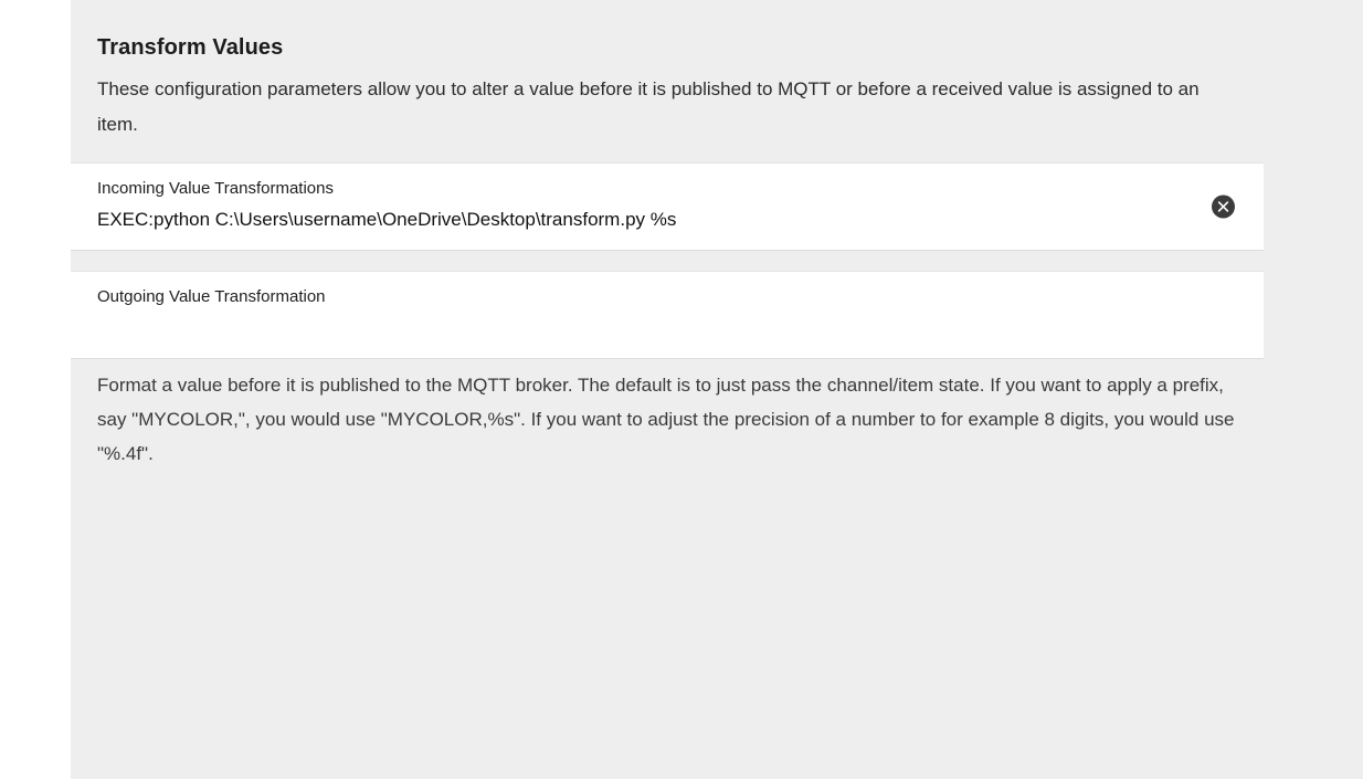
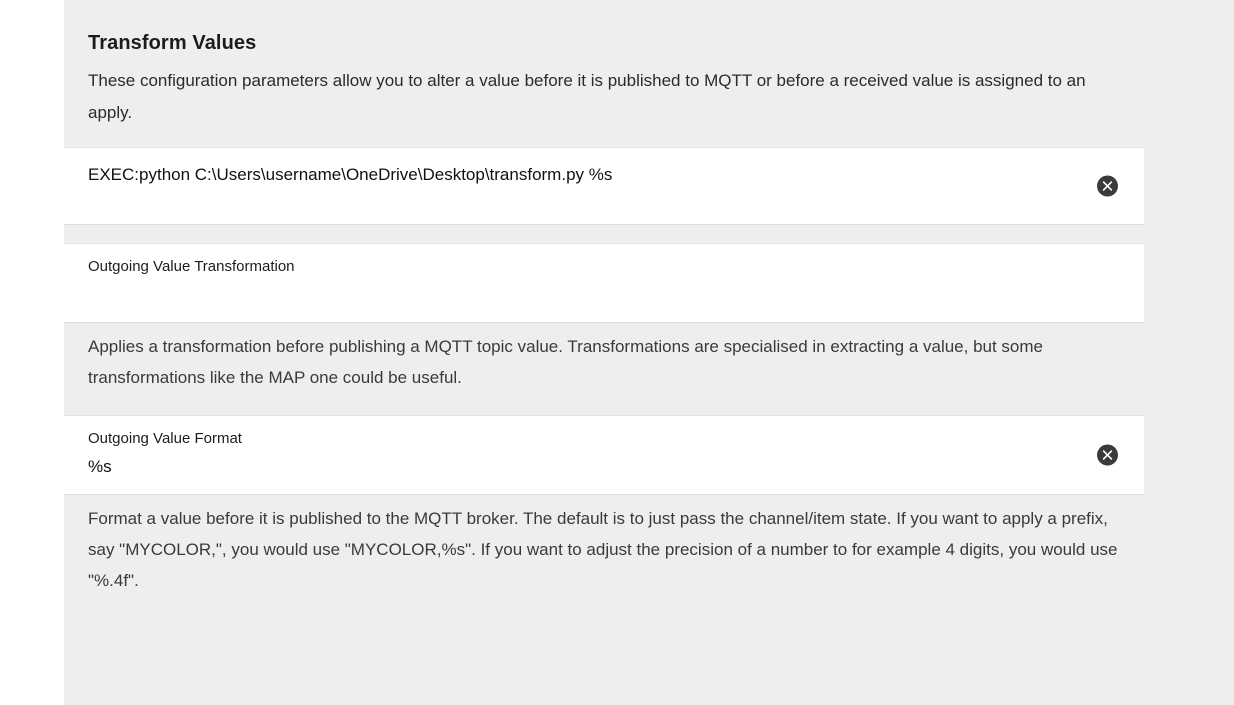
  Transform Values
- These configuration parameters allow you to alter a value before it is published to MQTT or before a received value is assigned to an item.
+ These configuration parameters allow you to alter a value before it is published to MQTT or before a received value is assigned to an apply.
- Incoming Value Transformations
  EXEC:python C:\Users\username\OneDrive\Desktop\transform.py %s
  Outgoing Value Transformation
+ Applies a transformation before publishing a MQTT topic value. Transformations are specialised in extracting a value, but some transformations like the MAP one could be useful.
+ Outgoing Value Format
+ %s
- Format a value before it is published to the MQTT broker. The default is to just pass the channel/item state. If you want to apply a prefix, say "MYCOLOR,", you would use "MYCOLOR,%s". If you want to adjust the precision of a number to for example 8 digits, you would use "%.4f".
+ Format a value before it is published to the MQTT broker. The default is to just pass the channel/item state. If you want to apply a prefix, say "MYCOLOR,", you would use "MYCOLOR,%s". If you want to adjust the precision of a number to for example 4 digits, you would use "%.4f".
